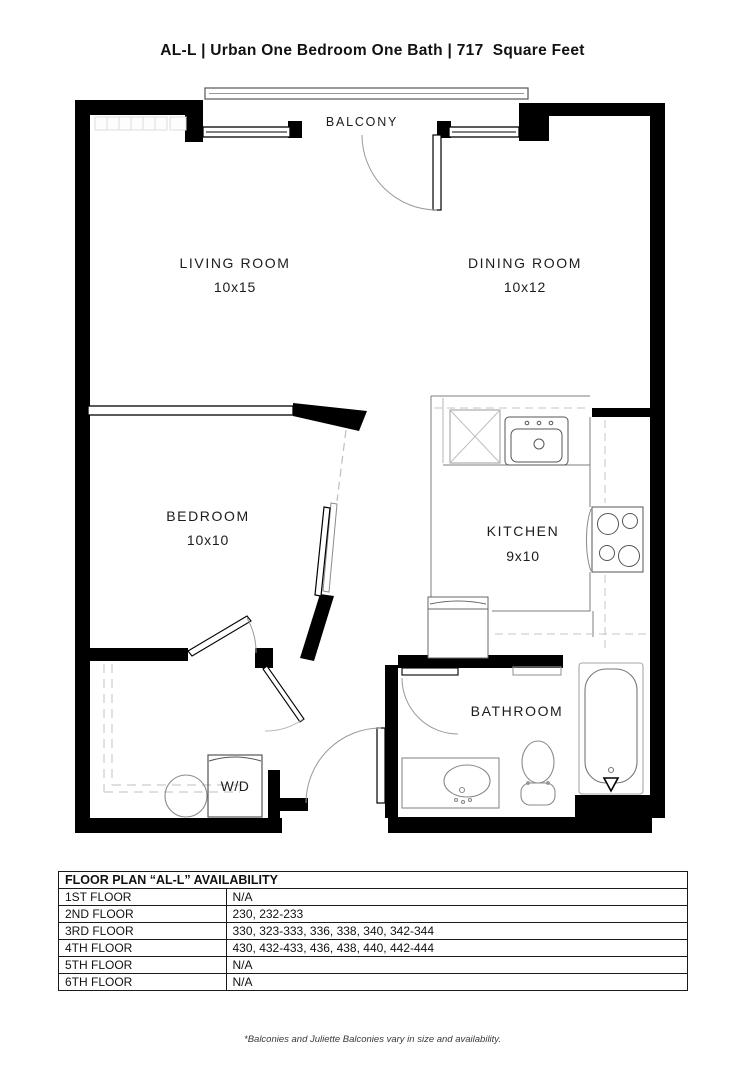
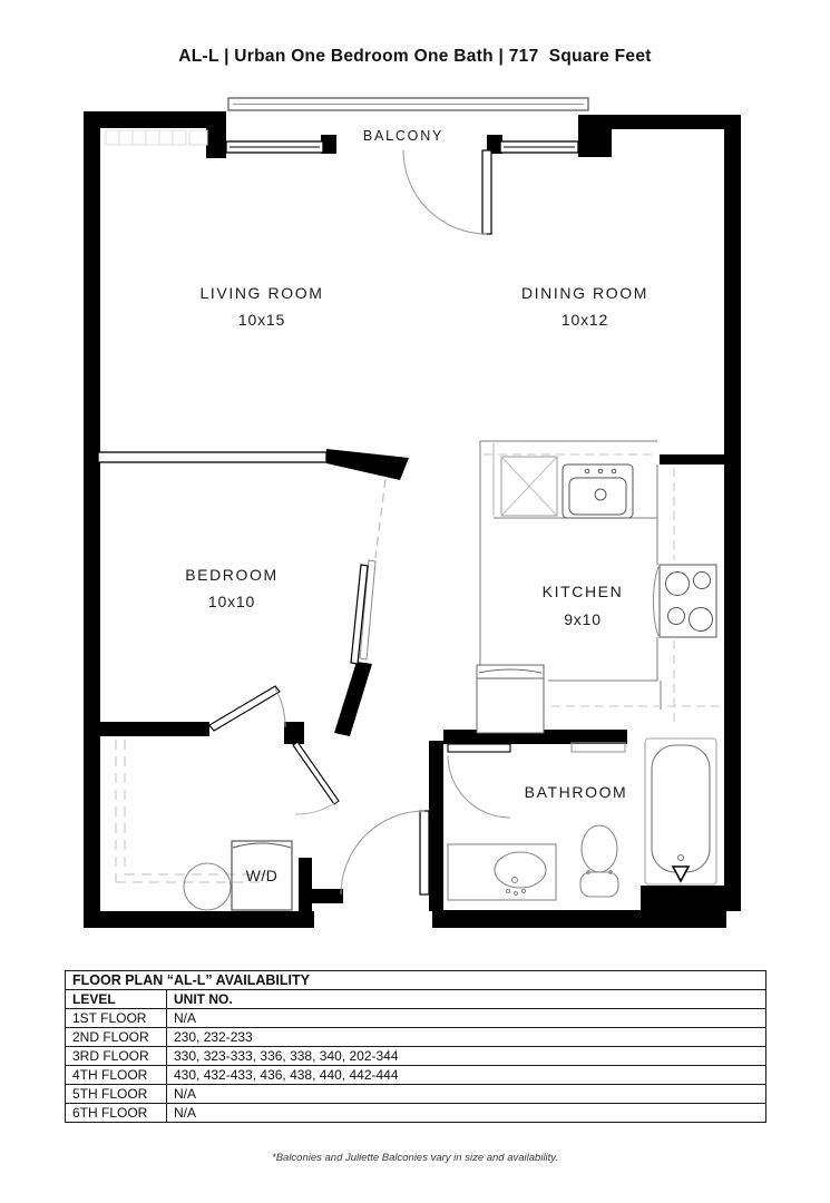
  AL-L | Urban One Bedroom One Bath | 717 Square Feet
  BALCONY
  LIVING ROOM
  10x15
  DINING ROOM
  10x12
  BEDROOM
  10x10
  KITCHEN
  9x10
  BATHROOM
  W/D
  FLOOR PLAN “AL-L” AVAILABILITY
+ LEVEL	UNIT NO.
  1ST FLOOR	N/A
  2ND FLOOR	230, 232-233
- 3RD FLOOR	330, 323-333, 336, 338, 340, 342-344
+ 3RD FLOOR	330, 323-333, 336, 338, 340, 202-344
  4TH FLOOR	430, 432-433, 436, 438, 440, 442-444
  5TH FLOOR	N/A
  6TH FLOOR	N/A
  *Balconies and Juliette Balconies vary in size and availability.
